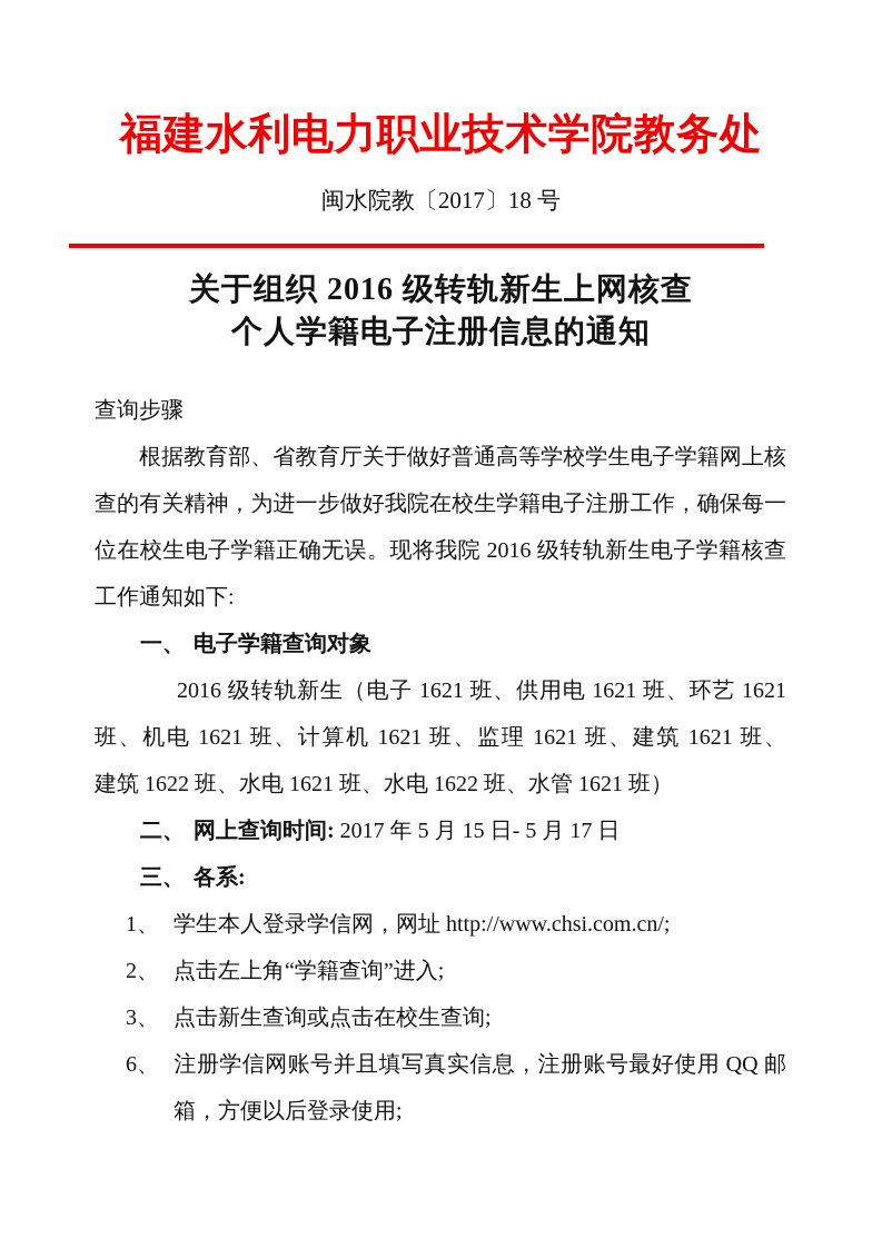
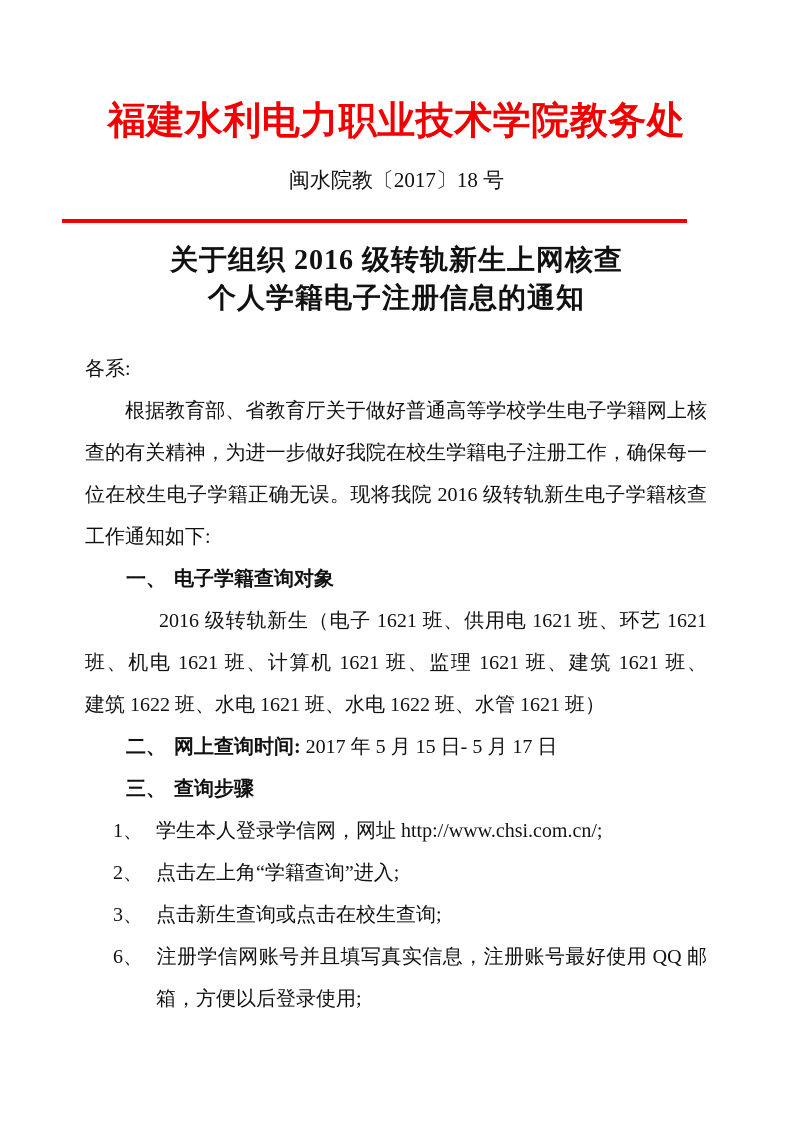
  福建水利电力职业技术学院教务处
  闽水院教〔2017〕18 号
  关于组织 2016 级转轨新生上网核查
  个人学籍电子注册信息的通知
- 查询步骤
+ 各系:
  根据教育部、省教育厅关于做好普通高等学校学生电子学籍网上核
  查的有关精神，为进一步做好我院在校生学籍电子注册工作，确保每一
  位在校生电子学籍正确无误。现将我院 2016 级转轨新生电子学籍核查
  工作通知如下:
  一、 电子学籍查询对象
  2016 级转轨新生（电子 1621 班、供用电 1621 班、环艺 1621
  班、机电 1621 班、计算机 1621 班、监理 1621 班、建筑 1621 班、
  建筑 1622 班、水电 1621 班、水电 1622 班、水管 1621 班）
  二、 网上查询时间: 2017 年 5 月 15 日- 5 月 17 日
- 三、 各系:
+ 三、 查询步骤
  1、 学生本人登录学信网，网址 http://www.chsi.com.cn/;
  2、 点击左上角“学籍查询”进入;
  3、 点击新生查询或点击在校生查询;
  6、 注册学信网账号并且填写真实信息，注册账号最好使用 QQ 邮
  箱，方便以后登录使用;
